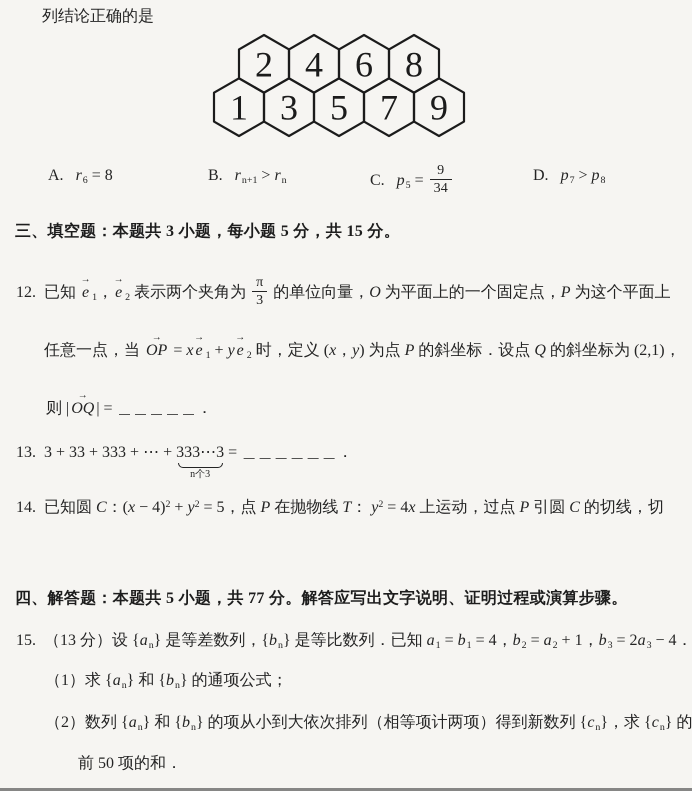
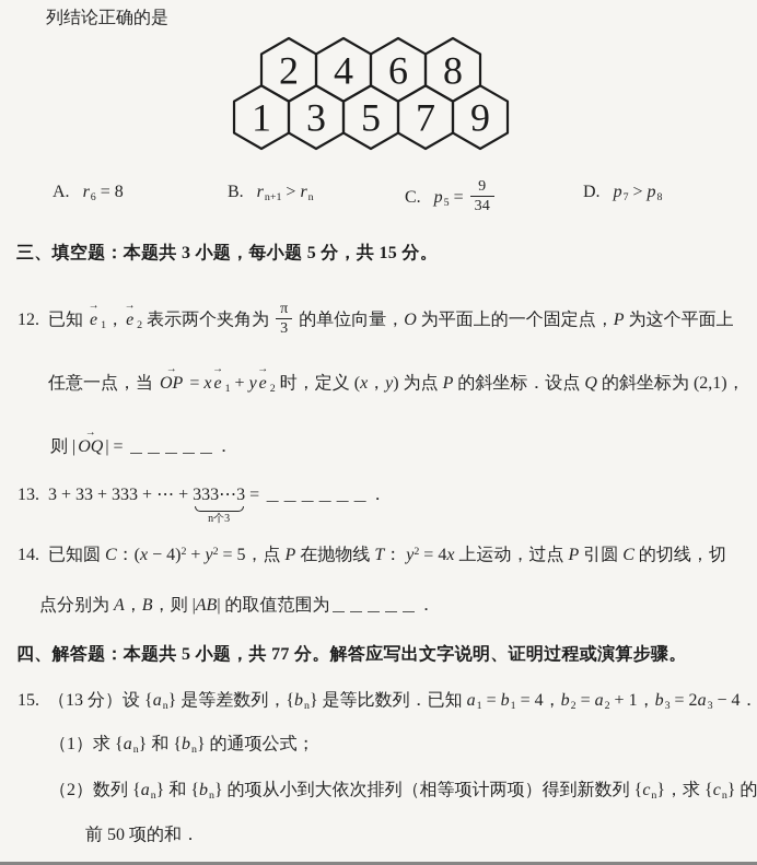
  列结论正确的是
  2
  4
  6
  8
  1
  3
  5
  7
  9
  A. r6 = 8
  B. rn+1 > rn
  C. p5 =
  9
  34
  D. p7 > p8
  三、填空题：本题共 3 小题，每小题 5 分，共 15 分。
  12. 已知
  →
  e 1，
  →
  e 2 表示两个夹角为
  π
  3
  的单位向量，O 为平面上的一个固定点，P 为这个平面上
  任意一点，当
  →
  OP = x
  →
  e 1 + y
  →
  e 2 时，定义 (x，y) 为点 P 的斜坐标．设点 Q 的斜坐标为 (2,1)，
  则 |
  →
  OQ| = ＿＿＿＿＿．
  13. 3 + 33 + 333 + ⋯ +
  333⋯3
  n个3
  = ＿＿＿＿＿＿．
  14. 已知圆 C：(x − 4)2 + y2 = 5，点 P 在抛物线 T： y2 = 4x 上运动，过点 P 引圆 C 的切线，切
+ 点分别为 A，B，则 |AB| 的取值范围为＿＿＿＿＿．
  四、解答题：本题共 5 小题，共 77 分。解答应写出文字说明、证明过程或演算步骤。
  15. （13 分）设 {an} 是等差数列，{bn} 是等比数列．已知 a1 = b1 = 4，b2 = a2 + 1，b3 = 2a3 − 4．
  （1）求 {an} 和 {bn} 的通项公式；
  （2）数列 {an} 和 {bn} 的项从小到大依次排列（相等项计两项）得到新数列 {cn}，求 {cn} 的
  前 50 项的和．
